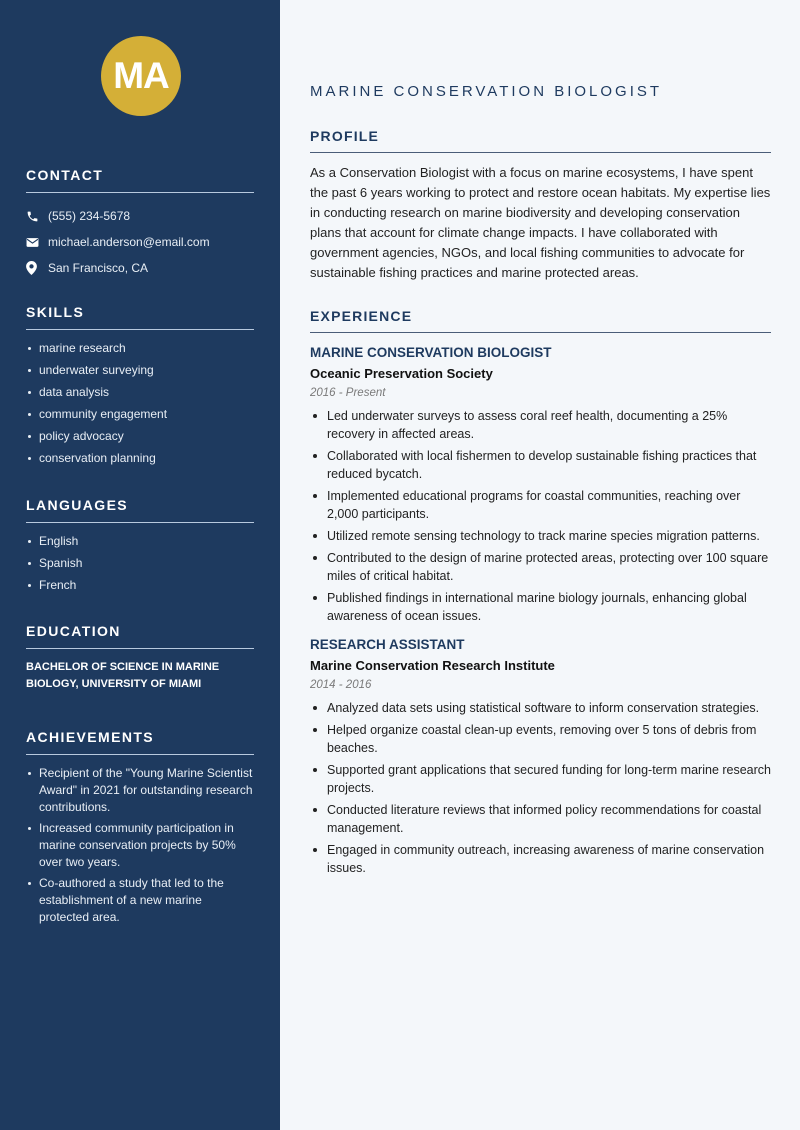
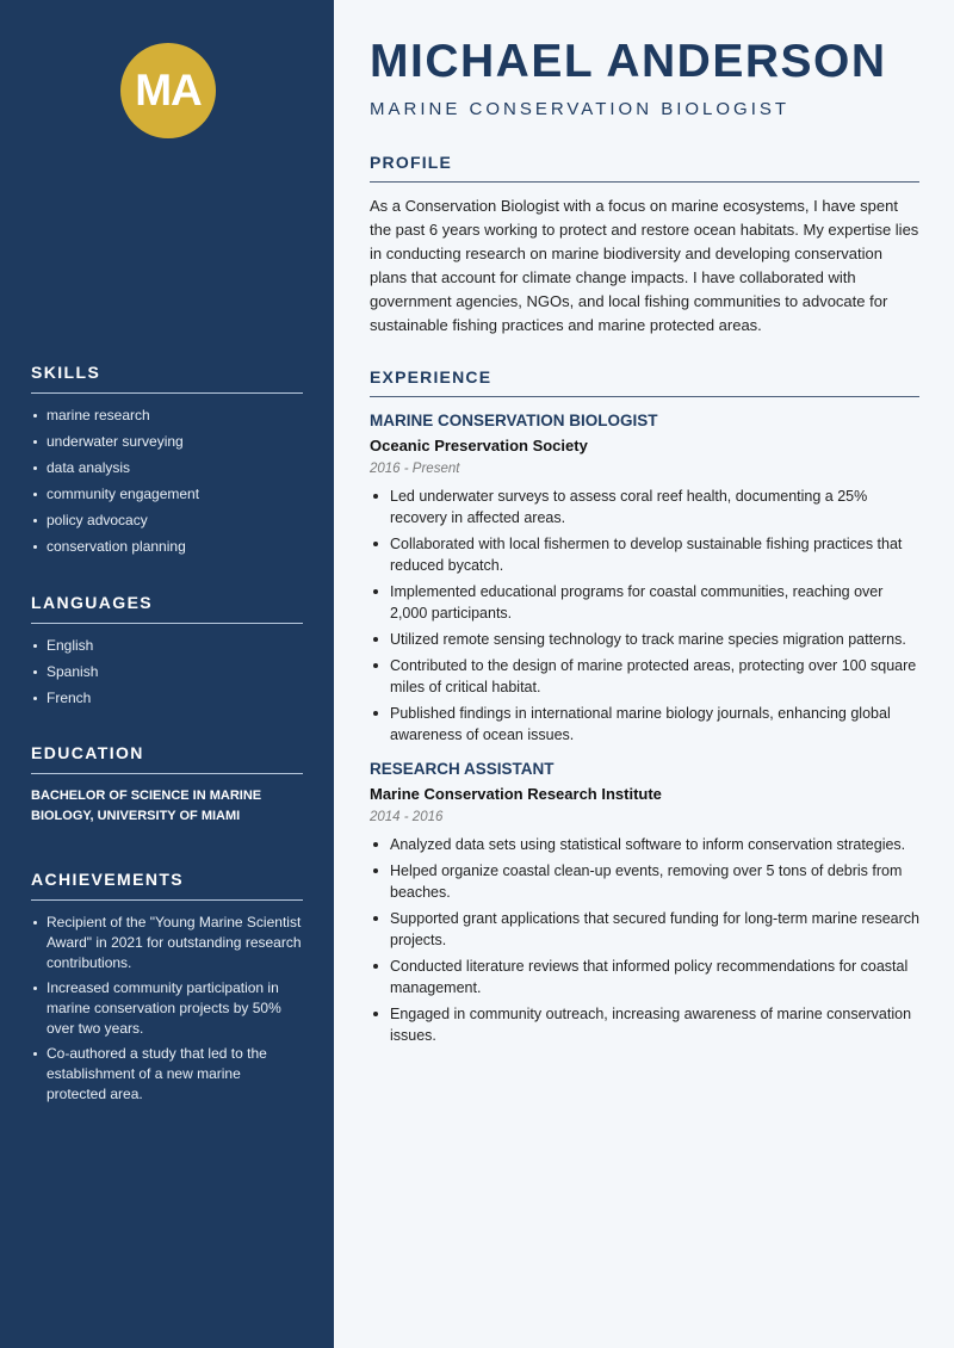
  MA
- CONTACT
- (555) 234-5678
- michael.anderson@email.com
- San Francisco, CA
  SKILLS
  marine research
  underwater surveying
  data analysis
  community engagement
  policy advocacy
  conservation planning
  LANGUAGES
  English
  Spanish
  French
  EDUCATION
  BACHELOR OF SCIENCE IN MARINE BIOLOGY, UNIVERSITY OF MIAMI
  ACHIEVEMENTS
  Recipient of the "Young Marine Scientist Award" in 2021 for outstanding research contributions.
  Increased community participation in marine conservation projects by 50% over two years.
  Co-authored a study that led to the establishment of a new marine protected area.
+ MICHAEL ANDERSON
  MARINE CONSERVATION BIOLOGIST
  PROFILE
  As a Conservation Biologist with a focus on marine ecosystems, I have spent the past 6 years working to protect and restore ocean habitats. My expertise lies in conducting research on marine biodiversity and developing conservation plans that account for climate change impacts. I have collaborated with government agencies, NGOs, and local fishing communities to advocate for sustainable fishing practices and marine protected areas.
  EXPERIENCE
  MARINE CONSERVATION BIOLOGIST
  Oceanic Preservation Society
  2016 - Present
  Led underwater surveys to assess coral reef health, documenting a 25% recovery in affected areas.
  Collaborated with local fishermen to develop sustainable fishing practices that reduced bycatch.
  Implemented educational programs for coastal communities, reaching over 2,000 participants.
  Utilized remote sensing technology to track marine species migration patterns.
  Contributed to the design of marine protected areas, protecting over 100 square miles of critical habitat.
  Published findings in international marine biology journals, enhancing global awareness of ocean issues.
  RESEARCH ASSISTANT
  Marine Conservation Research Institute
  2014 - 2016
  Analyzed data sets using statistical software to inform conservation strategies.
  Helped organize coastal clean-up events, removing over 5 tons of debris from beaches.
  Supported grant applications that secured funding for long-term marine research projects.
  Conducted literature reviews that informed policy recommendations for coastal management.
  Engaged in community outreach, increasing awareness of marine conservation issues.
